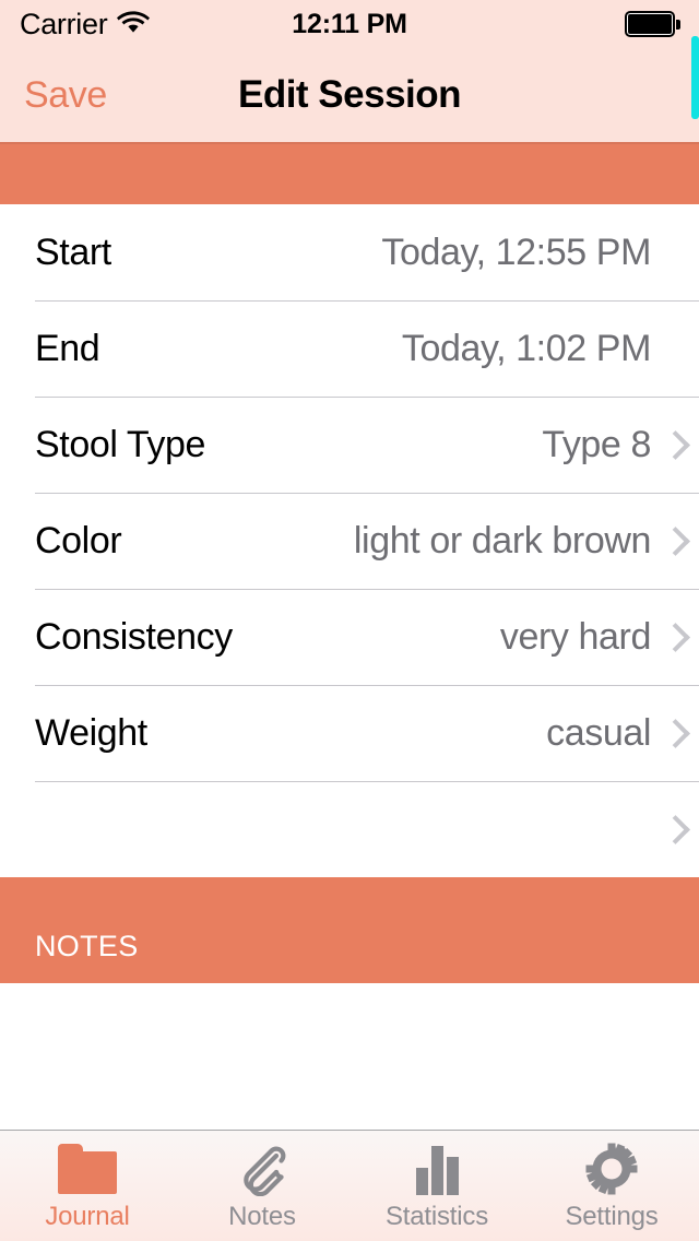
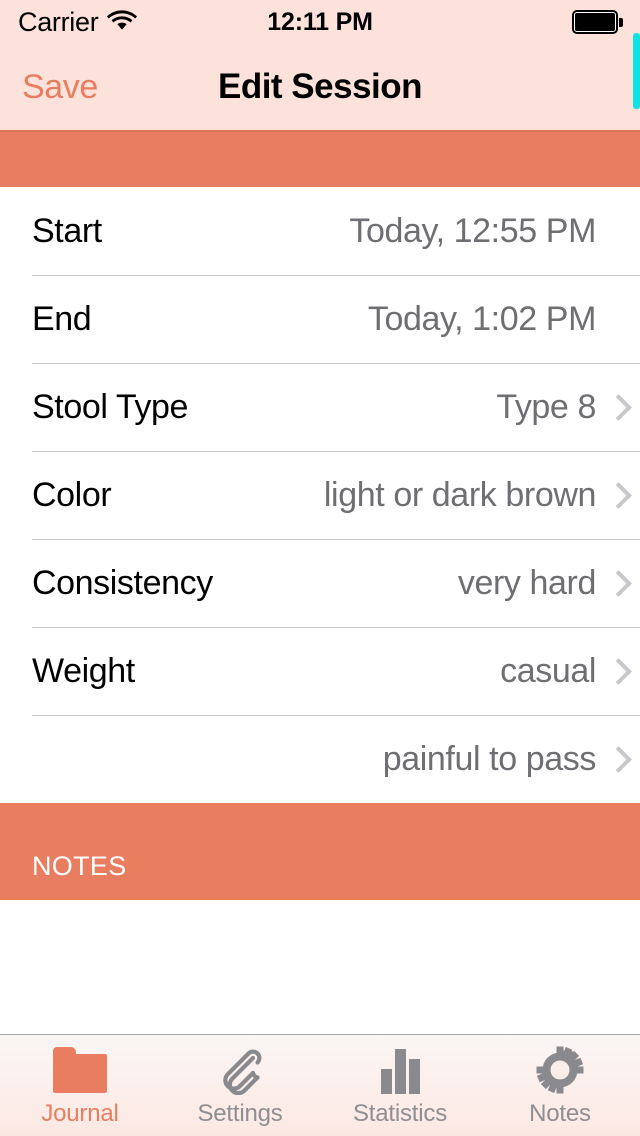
  Carrier
  12:11 PM
  Save
  Edit Session
  Start
  Today, 12:55 PM
  End
  Today, 1:02 PM
  Stool Type
  Type 8
  Color
  light or dark brown
  Consistency
  very hard
  Weight
  casual
+ painful to pass
  NOTES
  Journal
- Notes
+ Settings
  Statistics
- Settings
+ Notes
